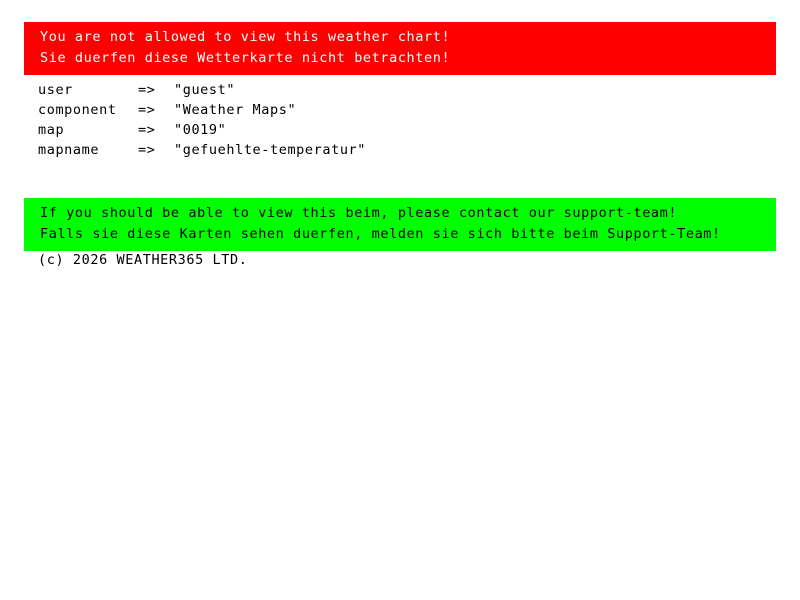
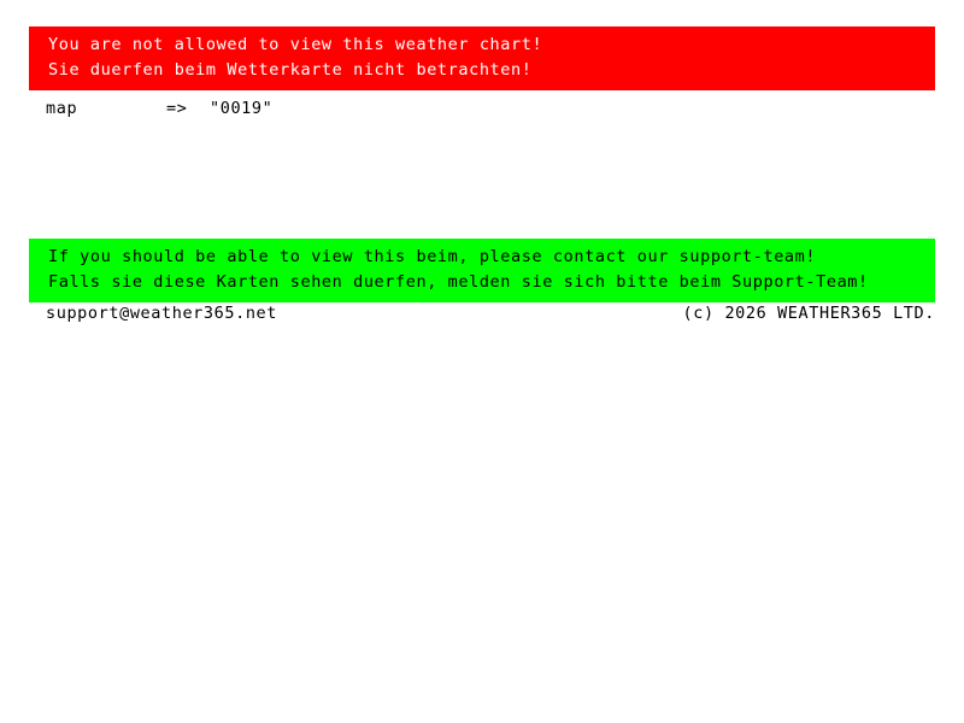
  You are not allowed to view this weather chart!
- Sie duerfen diese Wetterkarte nicht betrachten!
+ Sie duerfen beim Wetterkarte nicht betrachten!
- user	=>	"guest"
- component	=>	"Weather Maps"
  map	=>	"0019"
- mapname	=>	"gefuehlte-temperatur"
  If you should be able to view this beim, please contact our support-team!
  Falls sie diese Karten sehen duerfen, melden sie sich bitte beim Support-Team!
+ support@weather365.net
  (c) 2026 WEATHER365 LTD.
